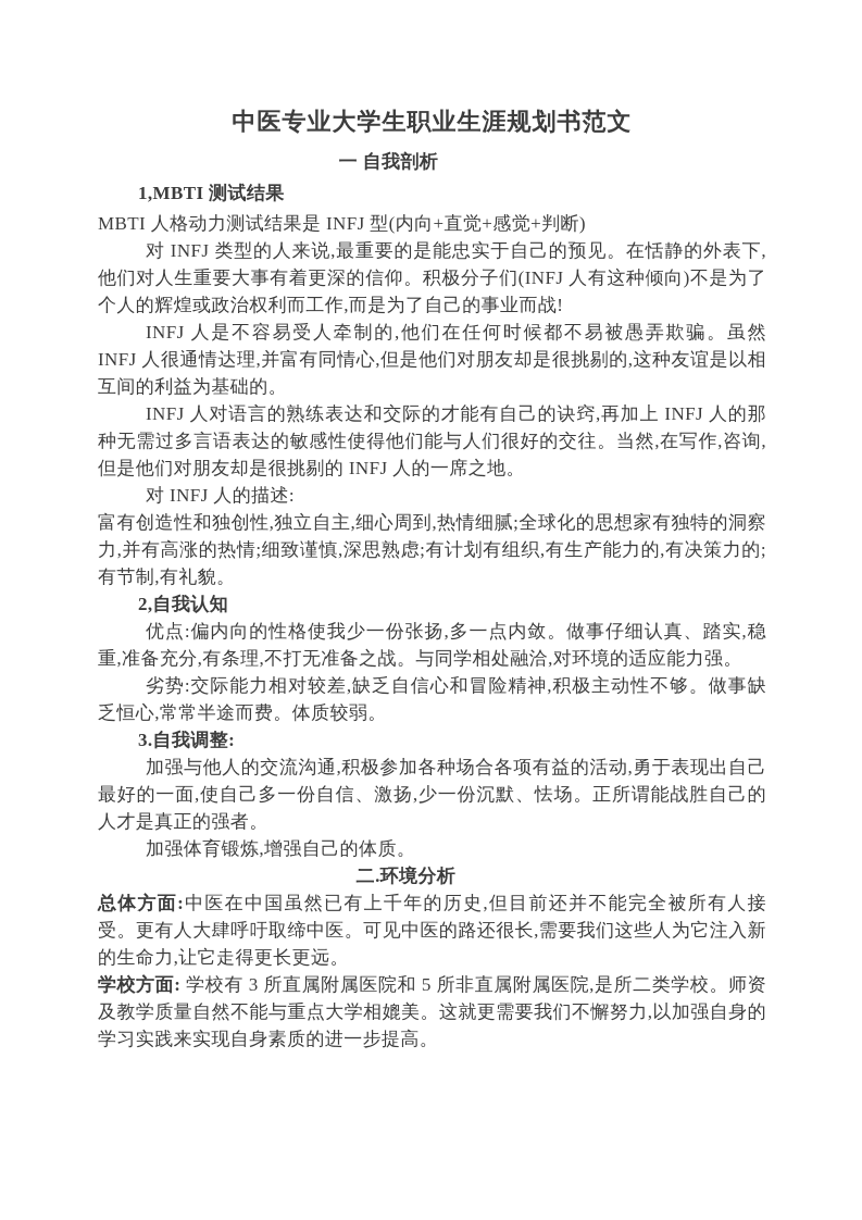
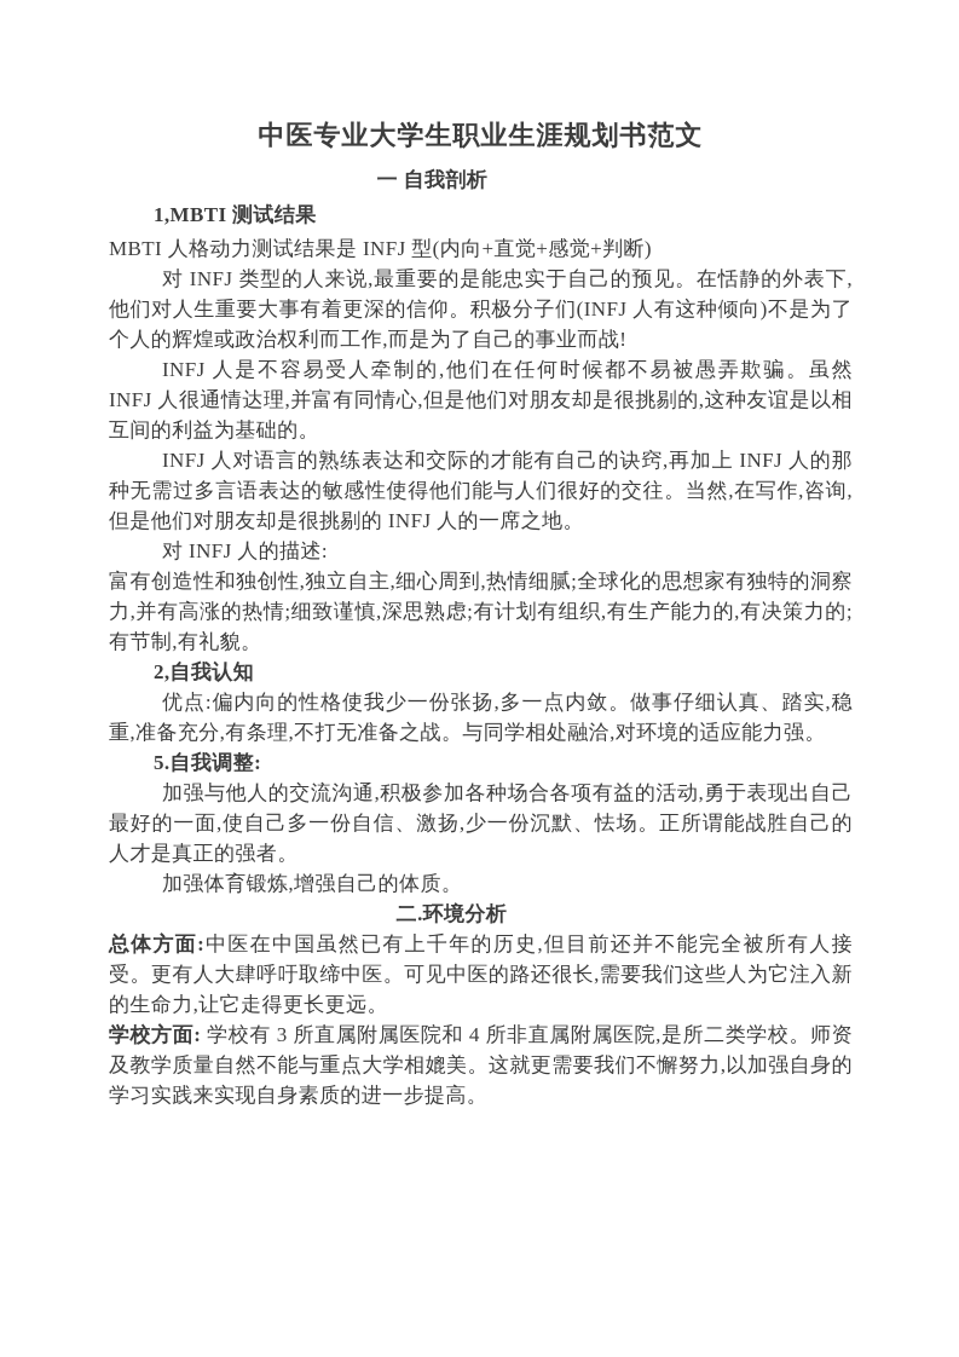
  中医专业大学生职业生涯规划书范文
  一 自我剖析
  1,MBTI 测试结果
  MBTI 人格动力测试结果是 INFJ 型(内向+直觉+感觉+判断)
  对 INFJ 类型的人来说,最重要的是能忠实于自己的预见。在恬静的外表下,他们对人生重要大事有着更深的信仰。积极分子们(INFJ 人有这种倾向)不是为了个人的辉煌或政治权利而工作,而是为了自己的事业而战!
  INFJ 人是不容易受人牵制的,他们在任何时候都不易被愚弄欺骗。虽然 INFJ 人很通情达理,并富有同情心,但是他们对朋友却是很挑剔的,这种友谊是以相互间的利益为基础的。
  INFJ 人对语言的熟练表达和交际的才能有自己的诀窍,再加上 INFJ 人的那种无需过多言语表达的敏感性使得他们能与人们很好的交往。当然,在写作,咨询,但是他们对朋友却是很挑剔的 INFJ 人的一席之地。
  对 INFJ 人的描述:
  富有创造性和独创性,独立自主,细心周到,热情细腻;全球化的思想家有独特的洞察力,并有高涨的热情;细致谨慎,深思熟虑;有计划有组织,有生产能力的,有决策力的;有节制,有礼貌。
  2,自我认知
  优点:偏内向的性格使我少一份张扬,多一点内敛。做事仔细认真、踏实,稳重,准备充分,有条理,不打无准备之战。与同学相处融洽,对环境的适应能力强。
- 劣势:交际能力相对较差,缺乏自信心和冒险精神,积极主动性不够。做事缺乏恒心,常常半途而费。体质较弱。
- 3.自我调整:
+ 5.自我调整:
  加强与他人的交流沟通,积极参加各种场合各项有益的活动,勇于表现出自己最好的一面,使自己多一份自信、激扬,少一份沉默、怯场。正所谓能战胜自己的人才是真正的强者。
  加强体育锻炼,增强自己的体质。
  二.环境分析
  总体方面:中医在中国虽然已有上千年的历史,但目前还并不能完全被所有人接受。更有人大肆呼吁取缔中医。可见中医的路还很长,需要我们这些人为它注入新的生命力,让它走得更长更远。
- 学校方面: 学校有 3 所直属附属医院和 5 所非直属附属医院,是所二类学校。师资及教学质量自然不能与重点大学相媲美。这就更需要我们不懈努力,以加强自身的学习实践来实现自身素质的进一步提高。
+ 学校方面: 学校有 3 所直属附属医院和 4 所非直属附属医院,是所二类学校。师资及教学质量自然不能与重点大学相媲美。这就更需要我们不懈努力,以加强自身的学习实践来实现自身素质的进一步提高。
